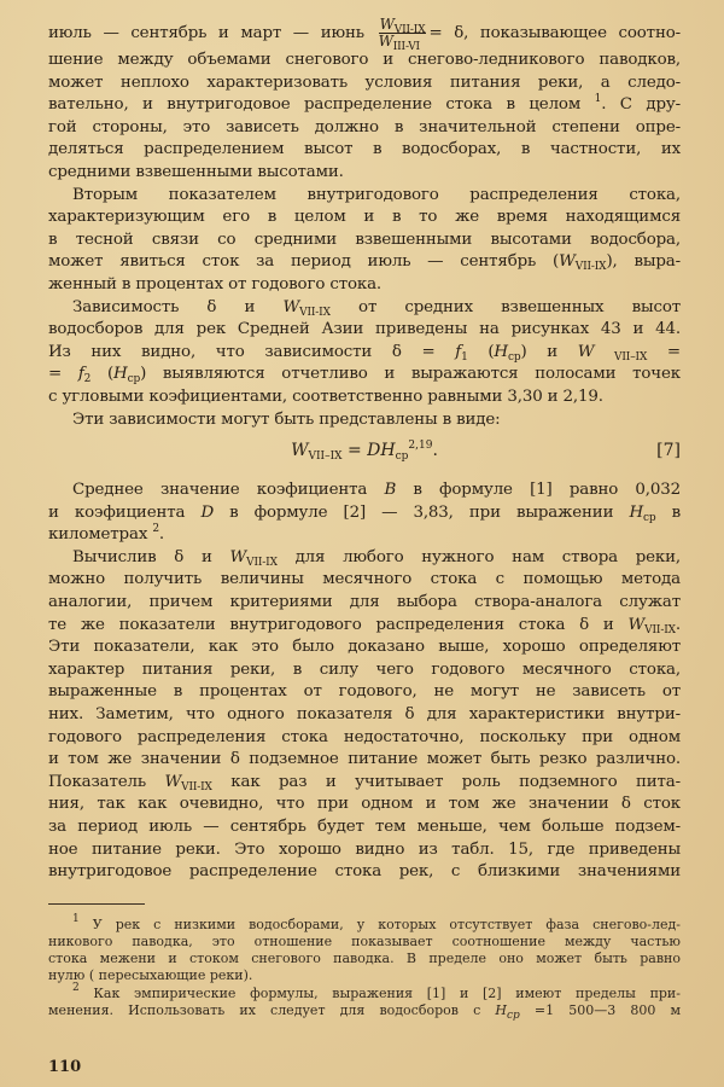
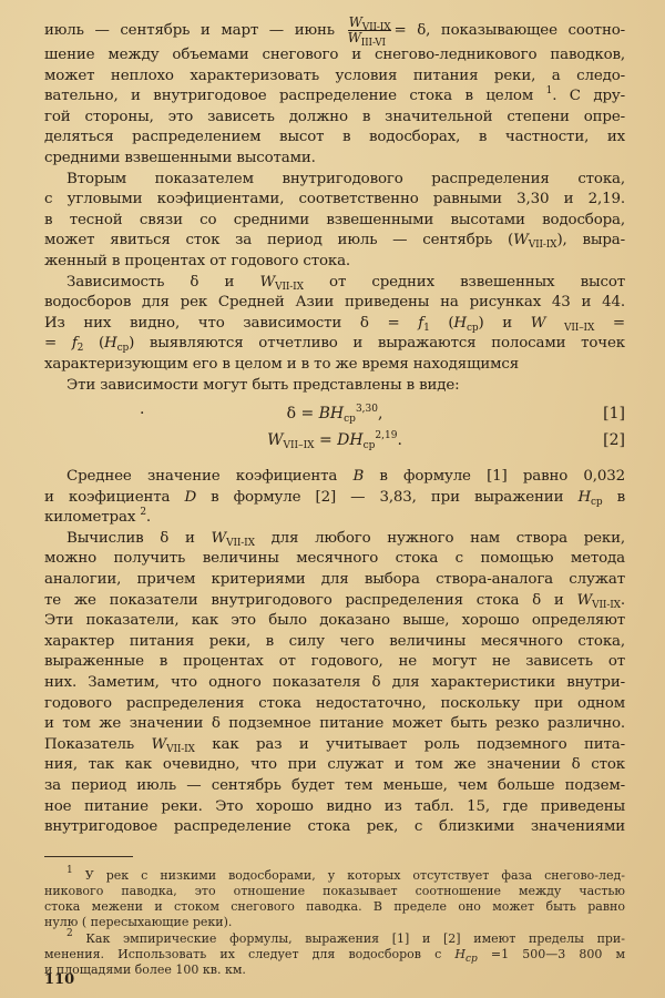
  июль — сентябрь и март — июнь
  WVII-IX
  WIII-VI
  = δ, показывающее соотно-
  шение между объемами снегового и снегово-ледникового паводков,
  может неплохо характеризовать условия питания реки, а следо-
  вательно, и внутригодовое распределение стока в целом 1. С дру-
  гой стороны, это зависеть должно в значительной степени опре-
  деляться распределением высот в водосборах, в частности, их
  средними взвешенными высотами.
  Вторым показателем внутригодового распределения стока,
- характеризующим его в целом и в то же время находящимся
+ с угловыми коэфициентами, соответственно равными 3,30 и 2,19.
  в тесной связи со средними взвешенными высотами водосбора,
  может явиться сток за период июль — сентябрь (WVII-IX), выра-
  женный в процентах от годового стока.
  Зависимость δ и WVII-IX от средних взвешенных высот
  водосборов для рек Средней Азии приведены на рисунках 43 и 44.
  Из них видно, что зависимости δ = f1 (Hср) и W VII–IX =
  = f2 (Hср) выявляются отчетливо и выражаются полосами точек
- с угловыми коэфициентами, соответственно равными 3,30 и 2,19.
+ характеризующим его в целом и в то же время находящимся
  Эти зависимости могут быть представлены в виде:
+ ·
+ δ = BHср3,30,
+ [1]
  WVII–IX = DHср2,19.
- [7]
+ [2]
  Среднее значение коэфициента B в формуле [1] равно 0,032
  и коэфициента D в формуле [2] — 3,83, при выражении Hср в
  километрах 2.
  Вычислив δ и WVII-IX для любого нужного нам створа реки,
  можно получить величины месячного стока с помощью метода
  аналогии, причем критериями для выбора створа-аналога служат
  те же показатели внутригодового распределения стока δ и WVII-IX.
  Эти показатели, как это было доказано выше, хорошо определяют
- характер питания реки, в силу чего годового месячного стока,
+ характер питания реки, в силу чего величины месячного стока,
  выраженные в процентах от годового, не могут не зависеть от
  них. Заметим, что одного показателя δ для характеристики внутри-
  годового распределения стока недостаточно, поскольку при одном
  и том же значении δ подземное питание может быть резко различно.
  Показатель WVII-IX как раз и учитывает роль подземного пита-
- ния, так как очевидно, что при одном и том же значении δ сток
+ ния, так как очевидно, что при служат и том же значении δ сток
  за период июль — сентябрь будет тем меньше, чем больше подзем-
  ное питание реки. Это хорошо видно из табл. 15, где приведены
  внутригодовое распределение стока рек, с близкими значениями
  1 У рек с низкими водосборами, у которых отсутствует фаза снегово-лед-
  никового паводка, это отношение показывает соотношение между частью
  стока межени и стоком снегового паводка. В пределе оно может быть равно
  нулю ( пересыхающие реки).
  2 Как эмпирические формулы, выражения [1] и [2] имеют пределы при-
  менения. Использовать их следует для водосборов с Hср =1 500—3 800 м
+ и площадями более 100 кв. км.
  110
